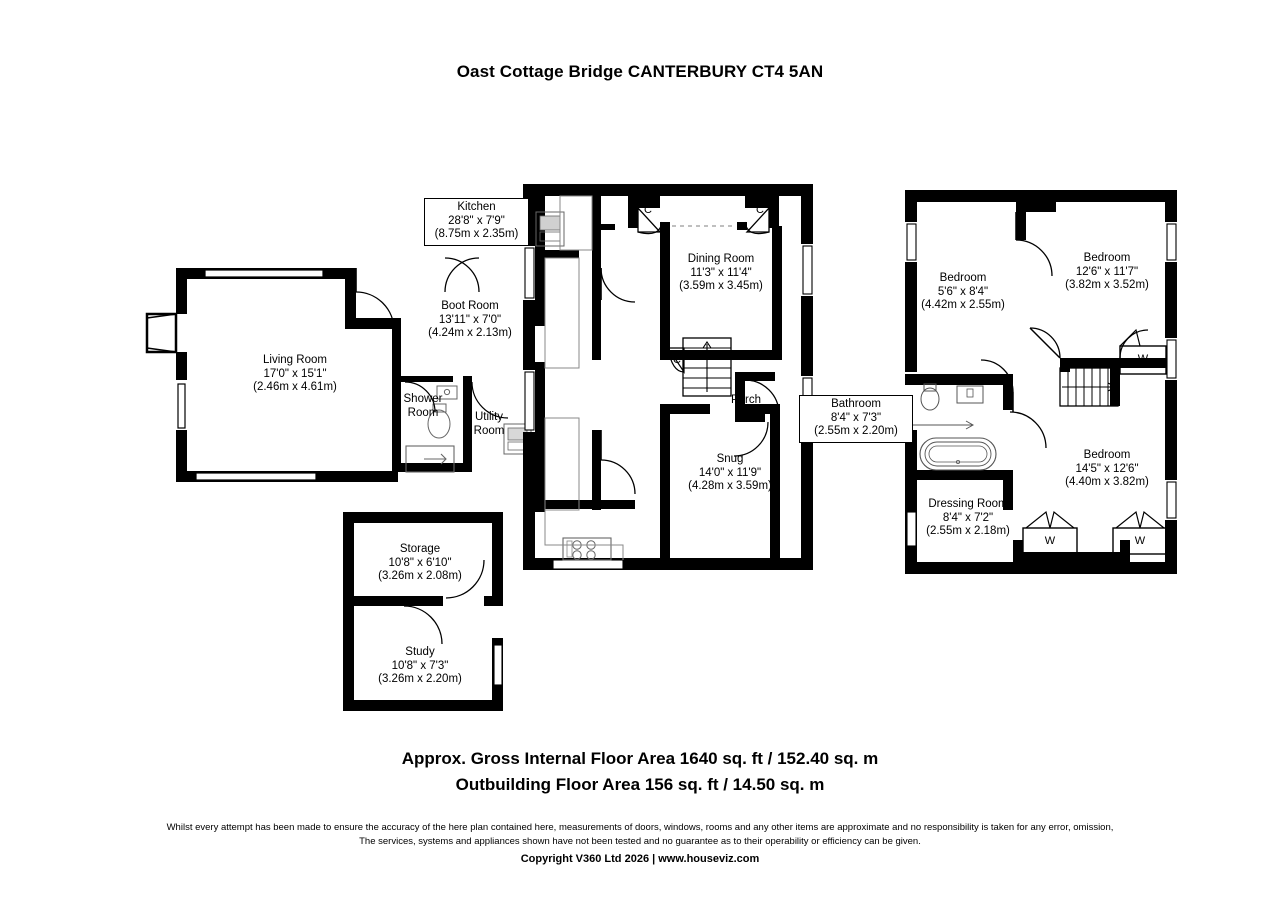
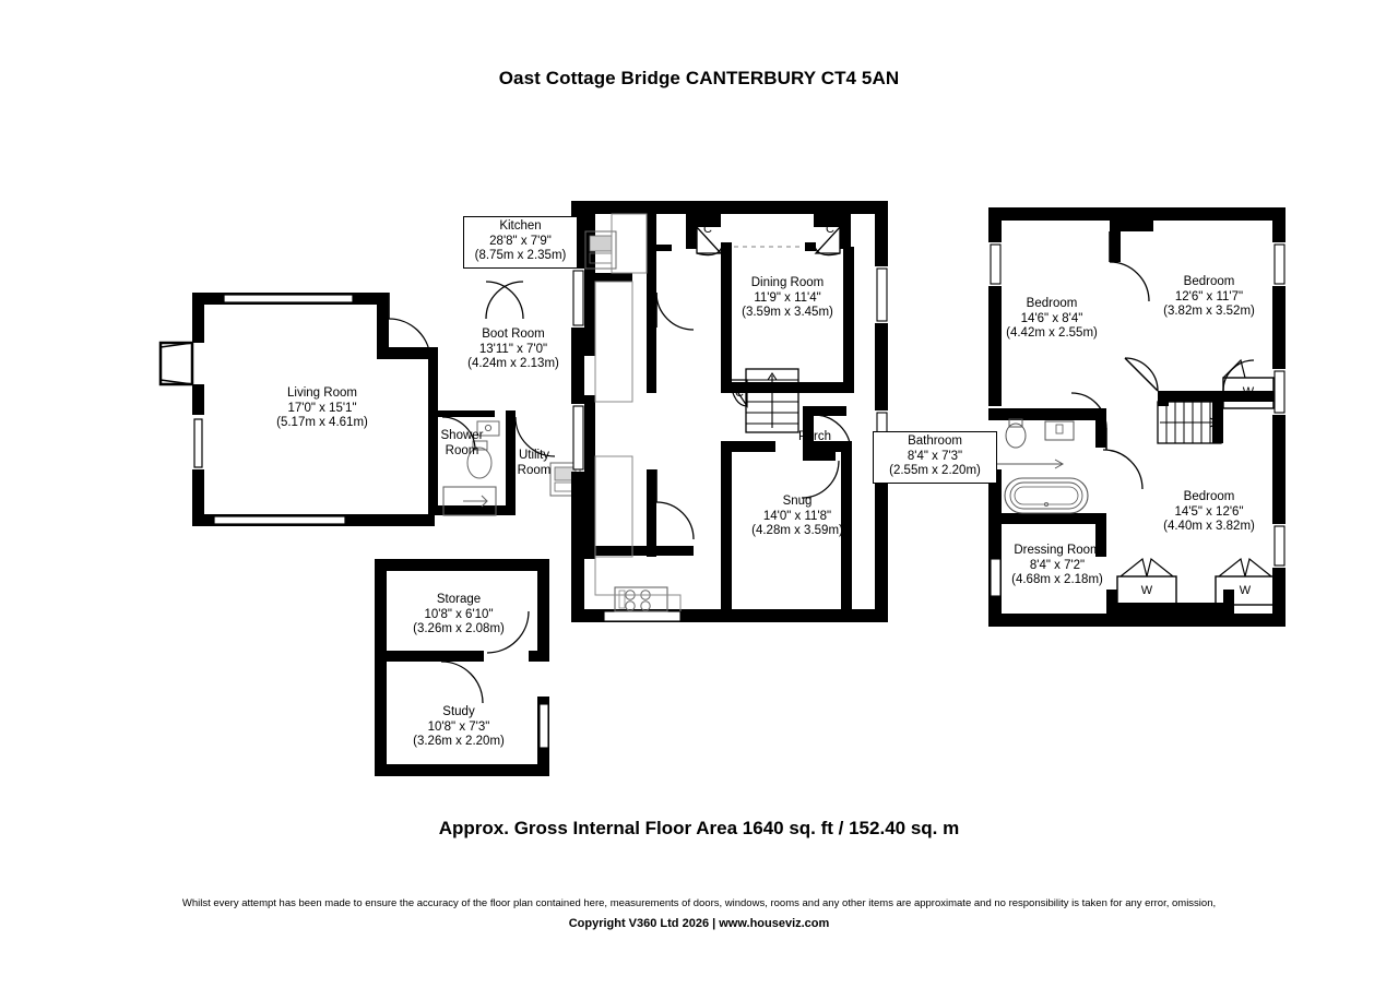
  Oast Cottage Bridge CANTERBURY CT4 5AN
  Kitchen
  28'8" x 7'9"
  (8.75m x 2.35m)
  Boot Room
  13'11" x 7'0"
  (4.24m x 2.13m)
  Living Room
  17'0" x 15'1"
- (2.46m x 4.61m)
+ (5.17m x 4.61m)
  Shower Room
  Utility Room
  Dining Room
- 11'3" x 11'4"
+ 11'9" x 11'4"
  (3.59m x 3.45m)
  Porch
  Snug
- 14'0" x 11'9"
+ 14'0" x 11'8"
  (4.28m x 3.59m)
  Bathroom
  8'4" x 7'3"
  (2.55m x 2.20m)
  Bedroom
- 5'6" x 8'4"
+ 14'6" x 8'4"
  (4.42m x 2.55m)
  Bedroom
  12'6" x 11'7"
  (3.82m x 3.52m)
  Bedroom
  14'5" x 12'6"
  (4.40m x 3.82m)
  Dressing Room
  8'4" x 7'2"
- (2.55m x 2.18m)
+ (4.68m x 2.18m)
  Storage
  10'8" x 6'10"
  (3.26m x 2.08m)
  Study
  10'8" x 7'3"
  (3.26m x 2.20m)
  C
  C
  C
  W
  W
  W
  Approx. Gross Internal Floor Area 1640 sq. ft / 152.40 sq. m
- Outbuilding Floor Area 156 sq. ft / 14.50 sq. m
- Whilst every attempt has been made to ensure the accuracy of the here plan contained here, measurements of doors, windows, rooms and any other items are approximate and no responsibility is taken for any error, omission,
+ Whilst every attempt has been made to ensure the accuracy of the floor plan contained here, measurements of doors, windows, rooms and any other items are approximate and no responsibility is taken for any error, omission,
- The services, systems and appliances shown have not been tested and no guarantee as to their operability or efficiency can be given.
  Copyright V360 Ltd 2026 | www.houseviz.com
